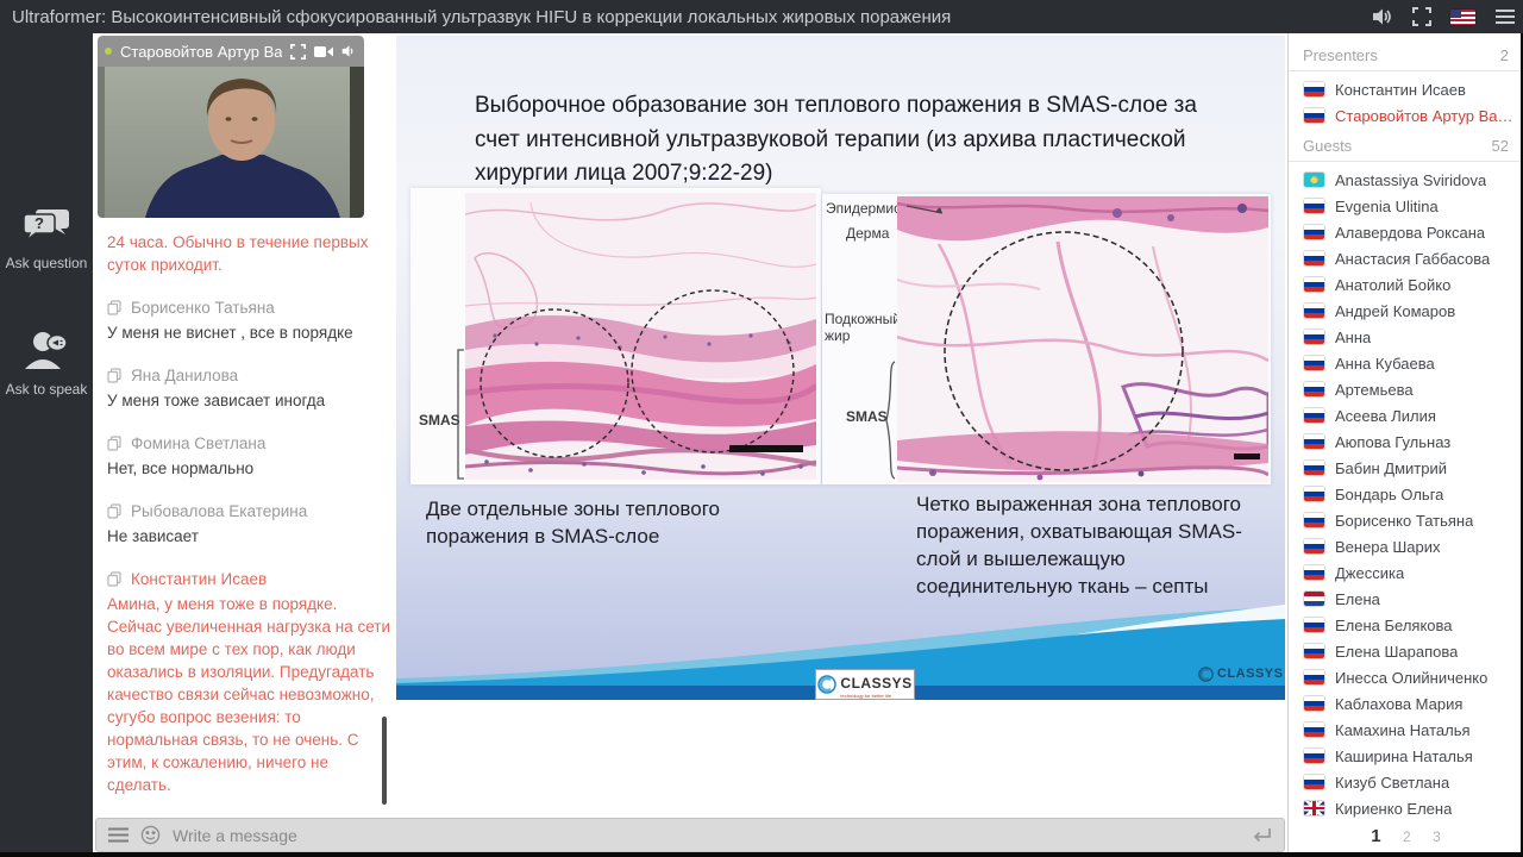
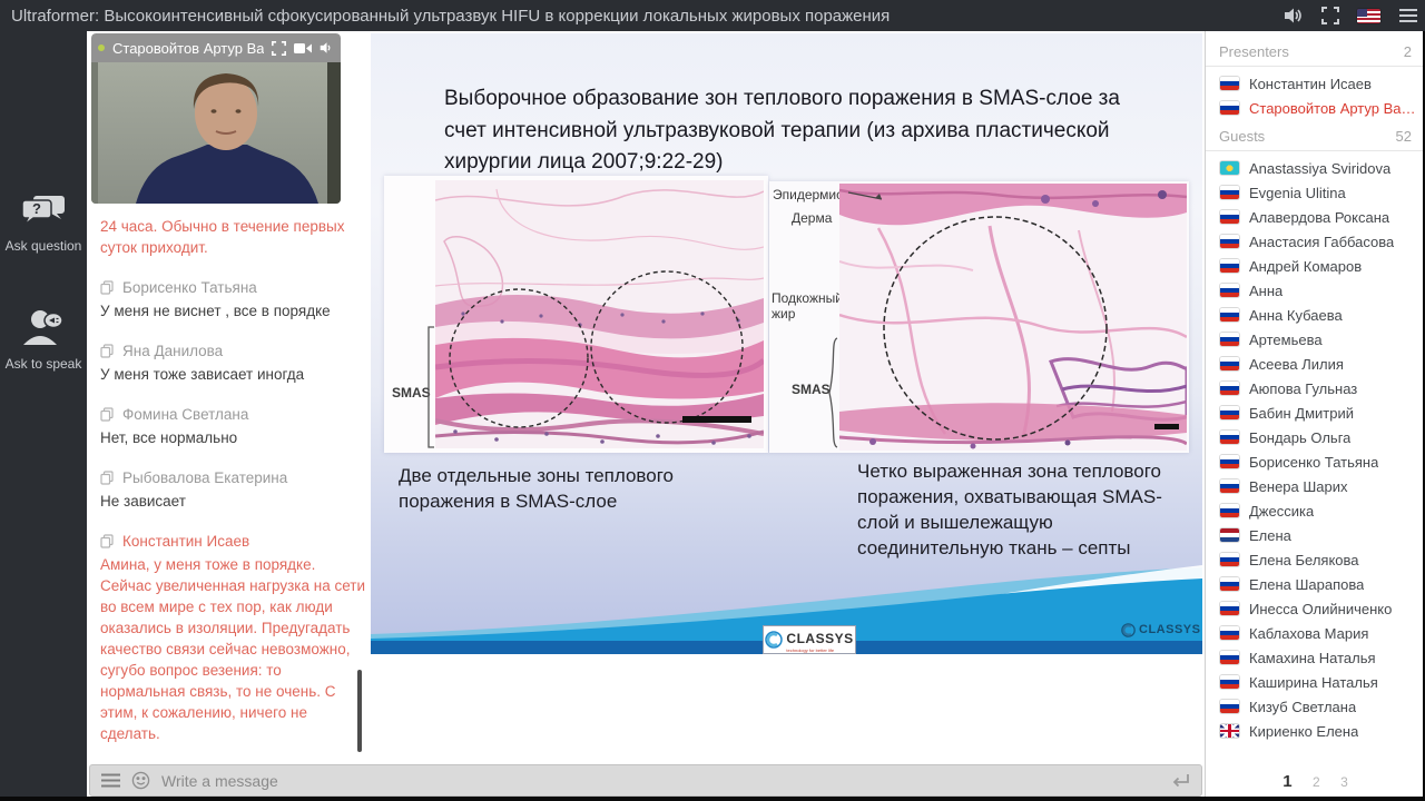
  Ultraformer: Высокоинтенсивный сфокусированный ультразвук HIFU в коррекции локальных жировых поражения
  ?
  Ask question
  Ask to speak
  Старовойтов Артур Ва
  24 часа. Обычно в течение первых суток приходит.
  Борисенко Татьяна
  У меня не виснет , все в порядке
  Яна Данилова
  У меня тоже зависает иногда
  Фомина Светлана
  Нет, все нормально
  Рыбовалова Екатерина
  Не зависает
  Константин Исаев
  Амина, у меня тоже в порядке. Сейчас увеличенная нагрузка на сети во всем мире с тех пор, как люди оказались в изоляции. Предугадать качество связи сейчас невозможно, сугубо вопрос везения: то нормальная связь, то не очень. С этим, к сожалению, ничего не сделать.
  Выборочное образование зон теплового поражения в SMAS-слое за счет интенсивной ультразвуковой терапии (из архива пластической хирургии лица 2007;9:22-29)
  SMAS
  Эпидерми
  Дерма
  Подкожны жир
  SMAS
  Две отдельные зоны теплового поражения в SMAS-слое
  Четко выраженная зона теплового поражения, охватывающая SMAS-слой и вышележащую соединительную ткань – септы
  CLASSYS
  CLASSYS
  Write a message
  Presenters
  2
  Константин Исаев
  Старовойтов Артур Васил
  Guests
  52
  Anastassiya Sviridova
  Evgenia Ulitina
  Алавердова Роксана
  Анастасия Габбасова
- Анатолий Бойко
  Андрей Комаров
  Анна
  Анна Кубаева
  Артемьева
  Асеева Лилия
  Аюпова Гульназ
  Бабин Дмитрий
  Бондарь Ольга
  Борисенко Татьяна
  Венера Шарих
  Джессика
  Елена
  Елена Белякова
  Елена Шарапова
  Инесса Олийниченко
  Каблахова Мария
  Камахина Наталья
  Каширина Наталья
  Кизуб Светлана
  Кириенко Елена
  1 2 3
